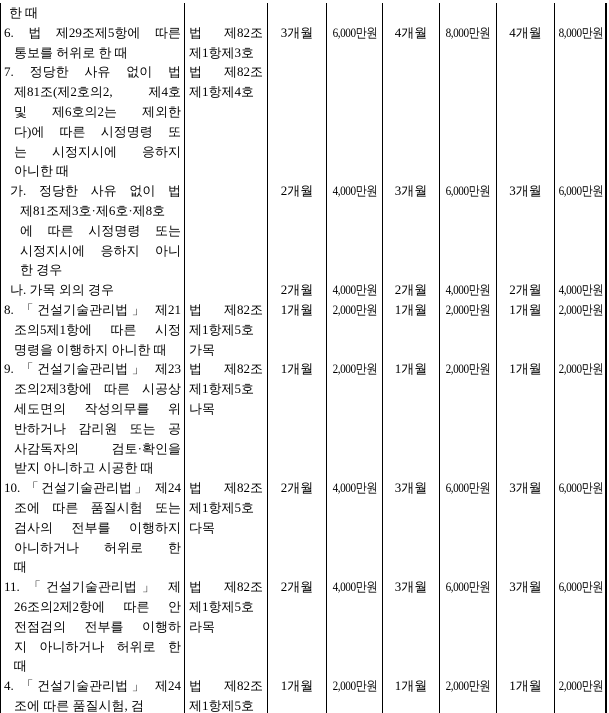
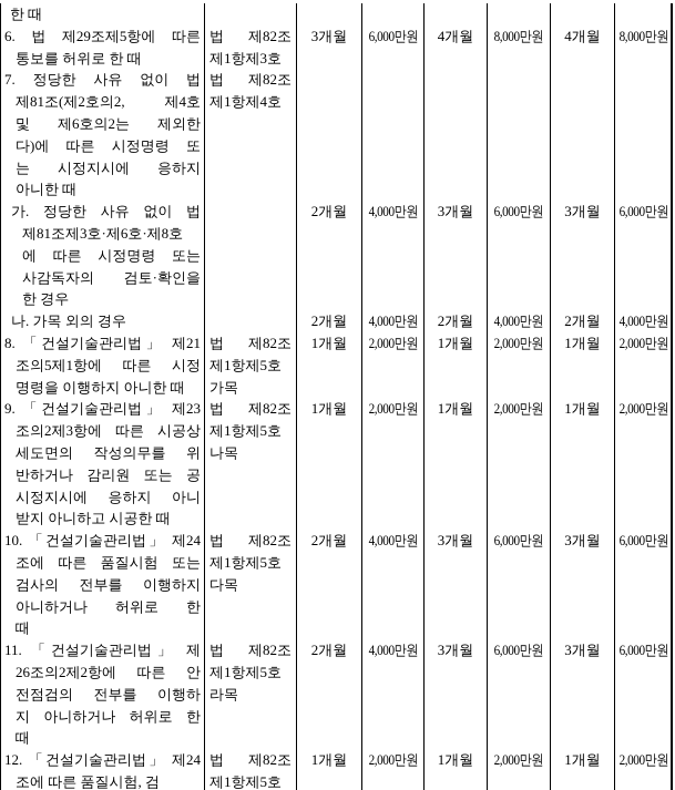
  한 때
  6. 법 제29조제5항에 따른
  통보를 허위로 한 때
  법 제82조
  제1항제3호
  3개월
  6,000만원
  4개월
  8,000만원
  4개월
  8,000만원
  7. 정당한 사유 없이 법
  제81조(제2호의2, 제4호
  및 제6호의2는 제외한
  다)에 따른 시정명령 또
  는 시정지시에 응하지
  아니한 때
  법 제82조
  제1항제4호
  가. 정당한 사유 없이 법
  제81조제3호·제6호·제8호
  에 따른 시정명령 또는
- 시정지시에 응하지 아니
+ 사감독자의 검토·확인을
  한 경우
  2개월
  4,000만원
  3개월
  6,000만원
  3개월
  6,000만원
  나. 가목 외의 경우
  2개월
  4,000만원
  2개월
  4,000만원
  2개월
  4,000만원
  8. 「건설기술관리법」 제21
  조의5제1항에 따른 시정
  명령을 이행하지 아니한 때
  법 제82조
  제1항제5호
  가목
  1개월
  2,000만원
  1개월
  2,000만원
  1개월
  2,000만원
  9. 「건설기술관리법」 제23
  조의2제3항에 따른 시공상
  세도면의 작성의무를 위
  반하거나 감리원 또는 공
- 사감독자의 검토·확인을
+ 시정지시에 응하지 아니
  받지 아니하고 시공한 때
  법 제82조
  제1항제5호
  나목
  1개월
  2,000만원
  1개월
  2,000만원
  1개월
  2,000만원
  10. 「건설기술관리법」 제24
  조에 따른 품질시험 또는
  검사의 전부를 이행하지
  아니하거나 허위로 한
  때
  법 제82조
  제1항제5호
  다목
  2개월
  4,000만원
  3개월
  6,000만원
  3개월
  6,000만원
  11. 「건설기술관리법」 제
  26조의2제2항에 따른 안
  전점검의 전부를 이행하
  지 아니하거나 허위로 한
  때
  법 제82조
  제1항제5호
  라목
  2개월
  4,000만원
  3개월
  6,000만원
  3개월
  6,000만원
- 4. 「건설기술관리법」 제24
+ 12. 「건설기술관리법」 제24
  조에 따른 품질시험, 검
  법 제82조
  제1항제5호
  1개월
  2,000만원
  1개월
  2,000만원
  1개월
  2,000만원
